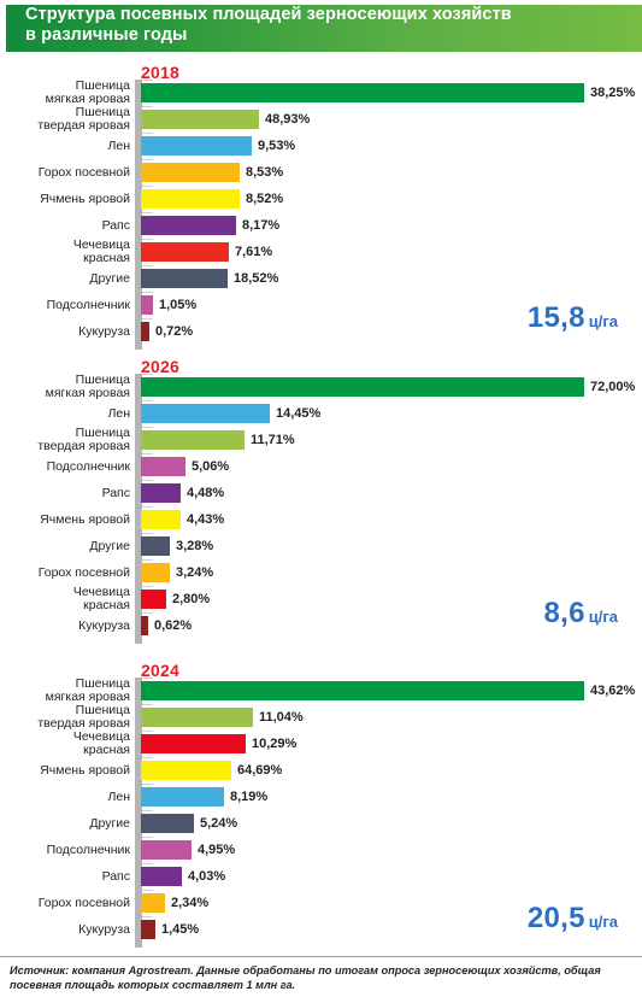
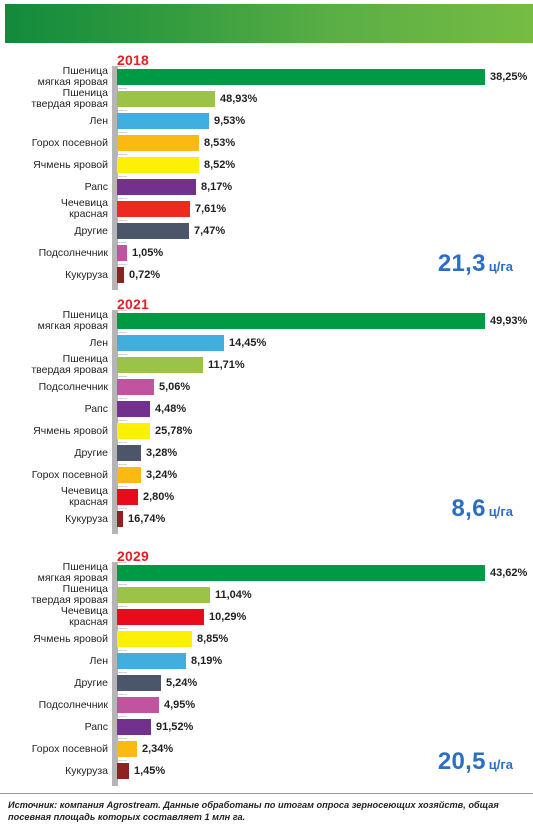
- Структура посевных площадей зерносеющих хозяйств
- в различные годы
  2018
  Пшеница
  мягкая яровая
  38,25%
  Пшеница
  твердая яровая
  48,93%
  Лен
  9,53%
  Горох посевной
  8,53%
  Ячмень яровой
  8,52%
  Рапс
  8,17%
  Чечевица
  красная
  7,61%
  Другие
- 18,52%
+ 7,47%
  Подсолнечник
  1,05%
  Кукуруза
  0,72%
- 15,8 ц/га
+ 21,3 ц/га
- 2026
+ 2021
  Пшеница
  мягкая яровая
- 72,00%
+ 49,93%
  Лен
  14,45%
  Пшеница
  твердая яровая
  11,71%
  Подсолнечник
  5,06%
  Рапс
  4,48%
  Ячмень яровой
- 4,43%
+ 25,78%
  Другие
  3,28%
  Горох посевной
  3,24%
  Чечевица
  красная
  2,80%
  Кукуруза
- 0,62%
+ 16,74%
  8,6 ц/га
- 2024
+ 2029
  Пшеница
  мягкая яровая
  43,62%
  Пшеница
  твердая яровая
  11,04%
  Чечевица
  красная
  10,29%
  Ячмень яровой
- 64,69%
+ 8,85%
  Лен
  8,19%
  Другие
  5,24%
  Подсолнечник
  4,95%
  Рапс
- 4,03%
+ 91,52%
  Горох посевной
  2,34%
  Кукуруза
  1,45%
  20,5 ц/га
  Источник: компания Agrostream. Данные обработаны по итогам опроса зерносеющих хозяйств, общая посевная площадь которых составляет 1 млн га.
